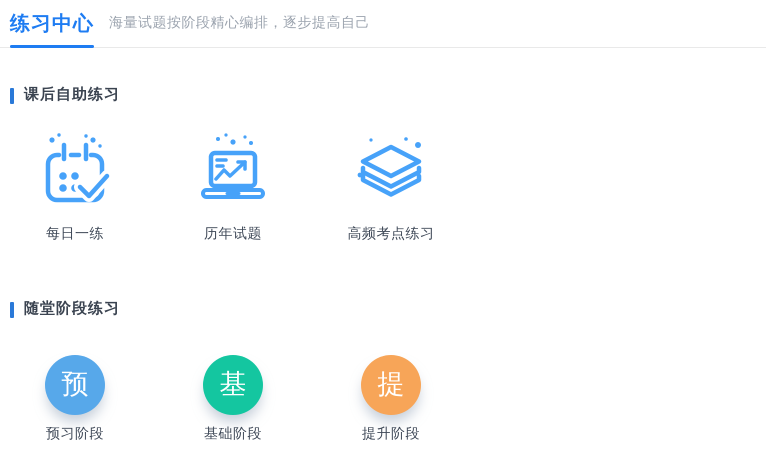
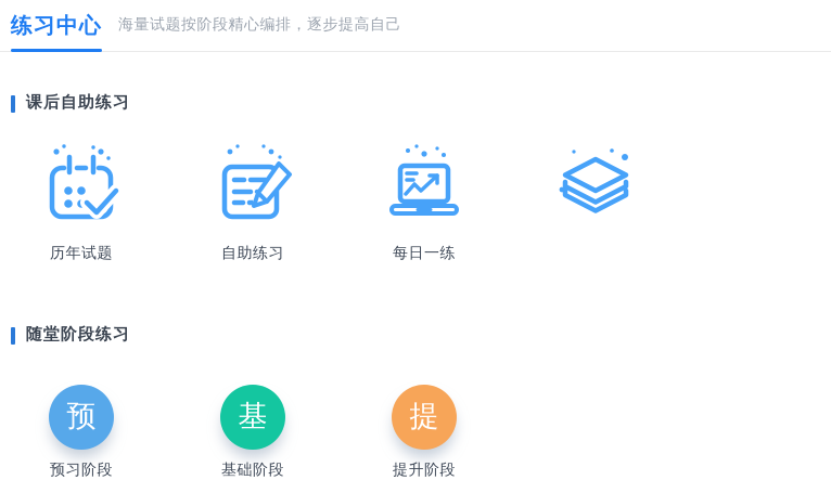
  练习中心
  海量试题按阶段精心编排，逐步提高自己
  课后自助练习
- 每日一练
+ 历年试题
+ 自助练习
- 历年试题
+ 每日一练
- 高频考点练习
  随堂阶段练习
  预
  预习阶段
  基
  基础阶段
  提
  提升阶段
